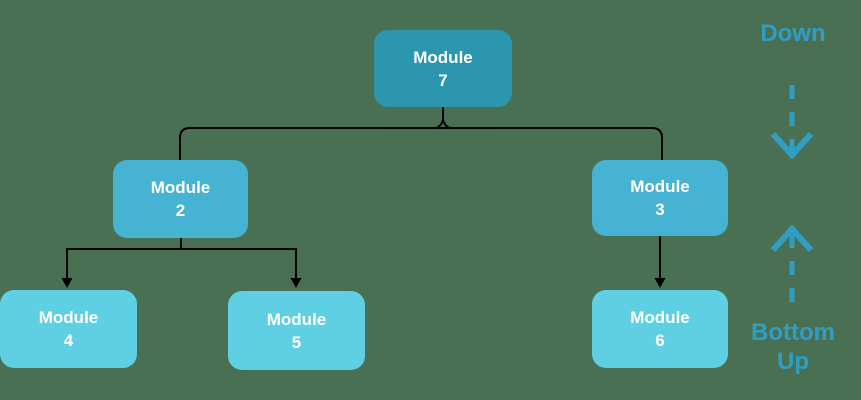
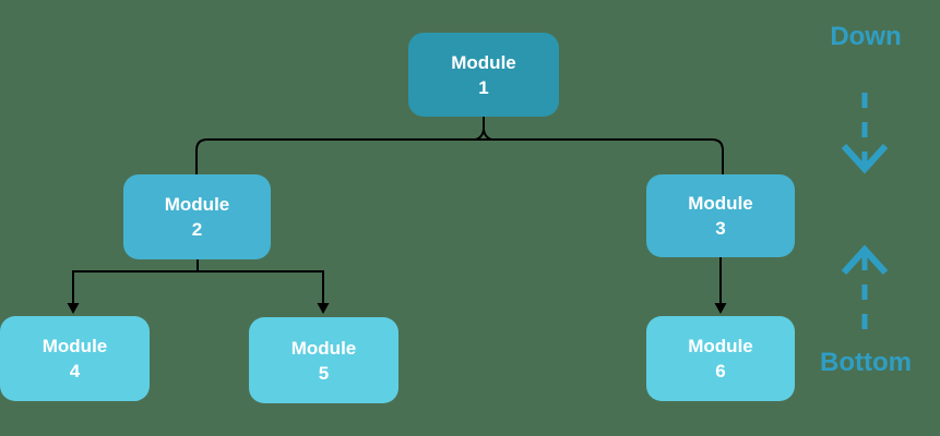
  Module
- 7
+ 1
  Module
  2
  Module
  3
  Module
  4
  Module
  5
  Module
  6
  Down
  Bottom
- Up
